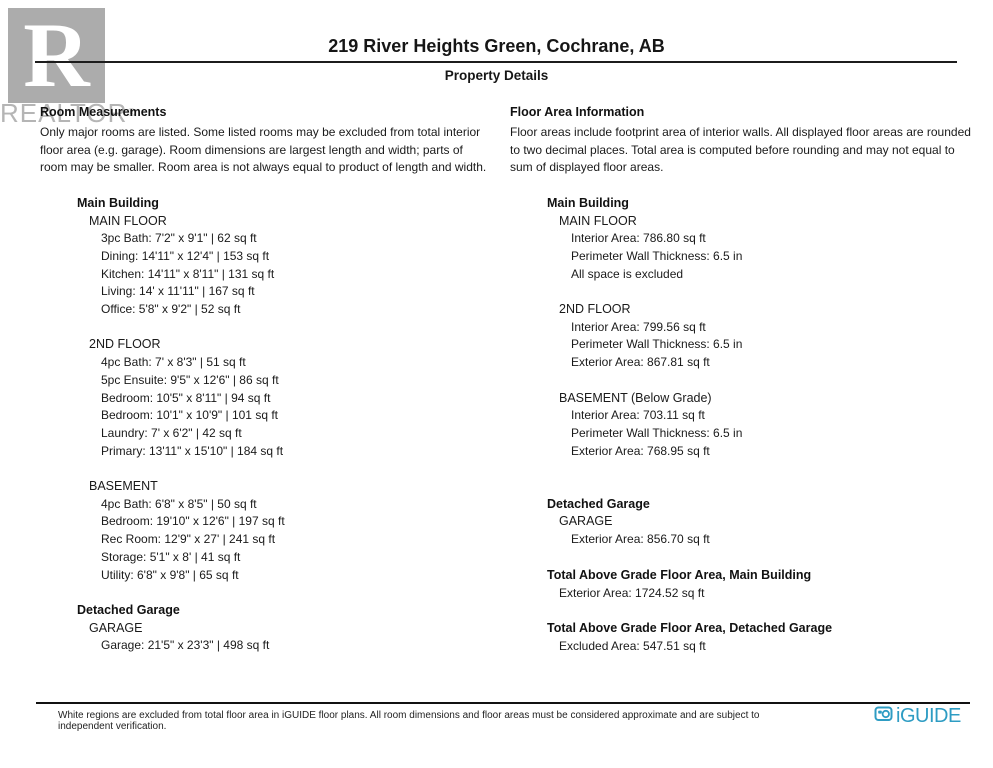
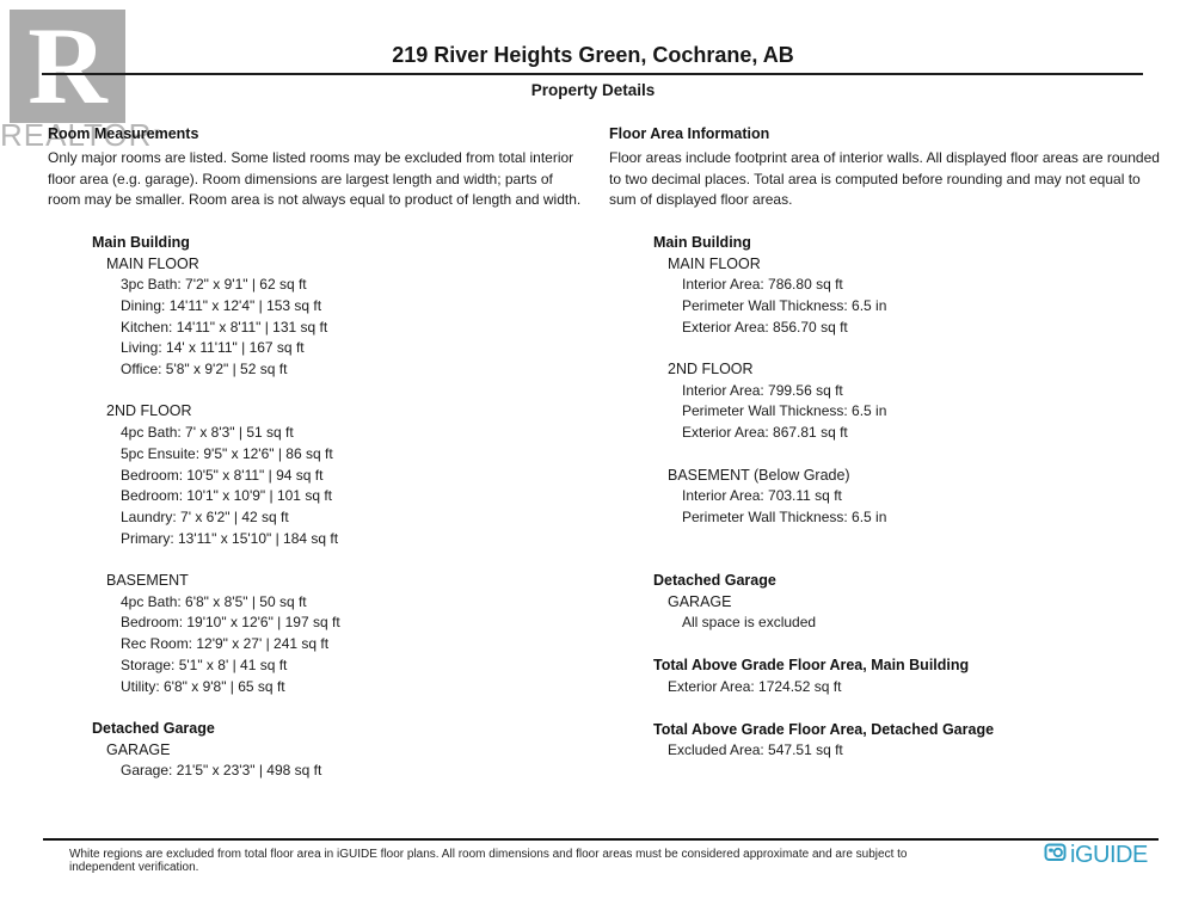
  R
  REALTOR®
  219 River Heights Green, Cochrane, AB
  Property Details
  Room Measurements
  Only major rooms are listed. Some listed rooms may be excluded from total interior floor area (e.g. garage). Room dimensions are largest length and width; parts of room may be smaller. Room area is not always equal to product of length and width.
  Main Building
  MAIN FLOOR
  3pc Bath: 7'2" x 9'1" | 62 sq ft
  Dining: 14'11" x 12'4" | 153 sq ft
  Kitchen: 14'11" x 8'11" | 131 sq ft
  Living: 14' x 11'11" | 167 sq ft
  Office: 5'8" x 9'2" | 52 sq ft
  2ND FLOOR
  4pc Bath: 7' x 8'3" | 51 sq ft
  5pc Ensuite: 9'5" x 12'6" | 86 sq ft
  Bedroom: 10'5" x 8'11" | 94 sq ft
  Bedroom: 10'1" x 10'9" | 101 sq ft
  Laundry: 7' x 6'2" | 42 sq ft
  Primary: 13'11" x 15'10" | 184 sq ft
  BASEMENT
  4pc Bath: 6'8" x 8'5" | 50 sq ft
  Bedroom: 19'10" x 12'6" | 197 sq ft
  Rec Room: 12'9" x 27' | 241 sq ft
  Storage: 5'1" x 8' | 41 sq ft
  Utility: 6'8" x 9'8" | 65 sq ft
  Detached Garage
  GARAGE
  Garage: 21'5" x 23'3" | 498 sq ft
  Floor Area Information
  Floor areas include footprint area of interior walls. All displayed floor areas are rounded to two decimal places. Total area is computed before rounding and may not equal to sum of displayed floor areas.
  Main Building
  MAIN FLOOR
  Interior Area: 786.80 sq ft
  Perimeter Wall Thickness: 6.5 in
- All space is excluded
+ Exterior Area: 856.70 sq ft
  2ND FLOOR
  Interior Area: 799.56 sq ft
  Perimeter Wall Thickness: 6.5 in
  Exterior Area: 867.81 sq ft
  BASEMENT (Below Grade)
  Interior Area: 703.11 sq ft
  Perimeter Wall Thickness: 6.5 in
- Exterior Area: 768.95 sq ft
  Detached Garage
  GARAGE
- Exterior Area: 856.70 sq ft
+ All space is excluded
  Total Above Grade Floor Area, Main Building
  Exterior Area: 1724.52 sq ft
  Total Above Grade Floor Area, Detached Garage
  Excluded Area: 547.51 sq ft
  White regions are excluded from total floor area in iGUIDE floor plans. All room dimensions and floor areas must be considered approximate and are subject to independent verification.
  iGUIDE
